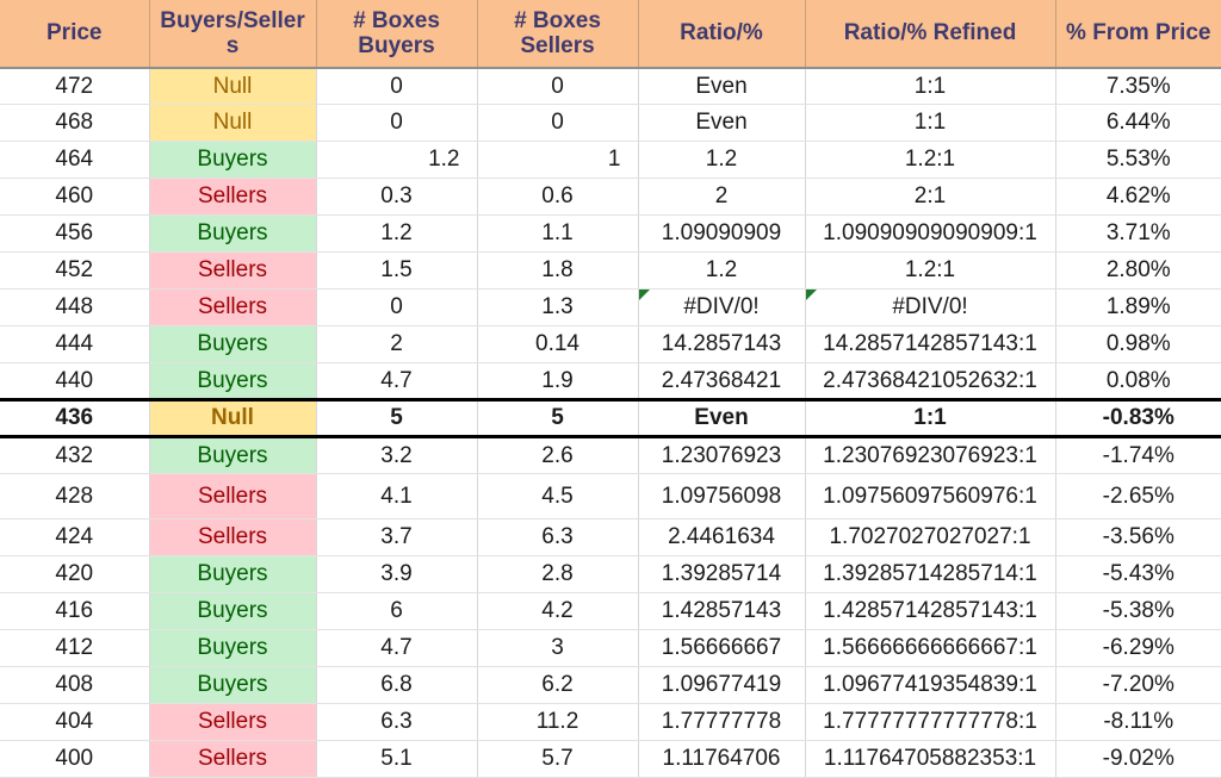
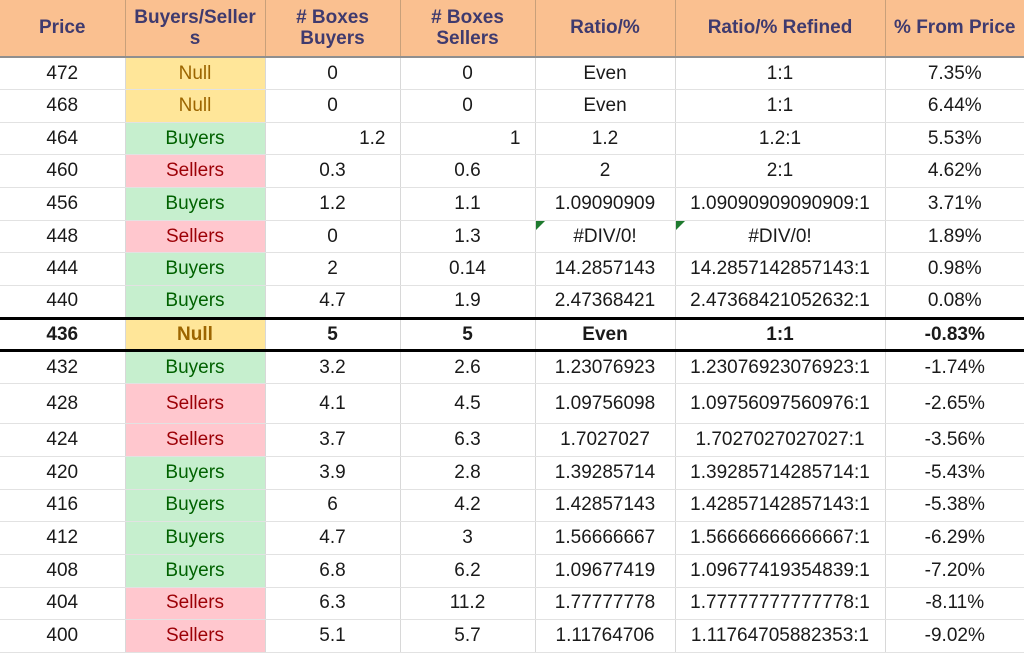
  Price	Buyers/Sellers	# Boxes Buyers	# Boxes Sellers	Ratio/%	Ratio/% Refined	% From Price
  472	Null	0	0	Even	1:1	7.35%
  468	Null	0	0	Even	1:1	6.44%
  464	Buyers	1.2	1	1.2	1.2:1	5.53%
  460	Sellers	0.3	0.6	2	2:1	4.62%
  456	Buyers	1.2	1.1	1.09090909	1.09090909090909:1	3.71%
- 452	Sellers	1.5	1.8	1.2	1.2:1	2.80%
  448	Sellers	0	1.3	#DIV/0!	#DIV/0!	1.89%
  444	Buyers	2	0.14	14.2857143	14.2857142857143:1	0.98%
  440	Buyers	4.7	1.9	2.47368421	2.47368421052632:1	0.08%
  436	Null	5	5	Even	1:1	-0.83%
  432	Buyers	3.2	2.6	1.23076923	1.23076923076923:1	-1.74%
  428	Sellers	4.1	4.5	1.09756098	1.09756097560976:1	-2.65%
- 424	Sellers	3.7	6.3	2.4461634	1.7027027027027:1	-3.56%
+ 424	Sellers	3.7	6.3	1.7027027	1.7027027027027:1	-3.56%
  420	Buyers	3.9	2.8	1.39285714	1.39285714285714:1	-5.43%
  416	Buyers	6	4.2	1.42857143	1.42857142857143:1	-5.38%
  412	Buyers	4.7	3	1.56666667	1.56666666666667:1	-6.29%
  408	Buyers	6.8	6.2	1.09677419	1.09677419354839:1	-7.20%
  404	Sellers	6.3	11.2	1.77777778	1.77777777777778:1	-8.11%
  400	Sellers	5.1	5.7	1.11764706	1.11764705882353:1	-9.02%
